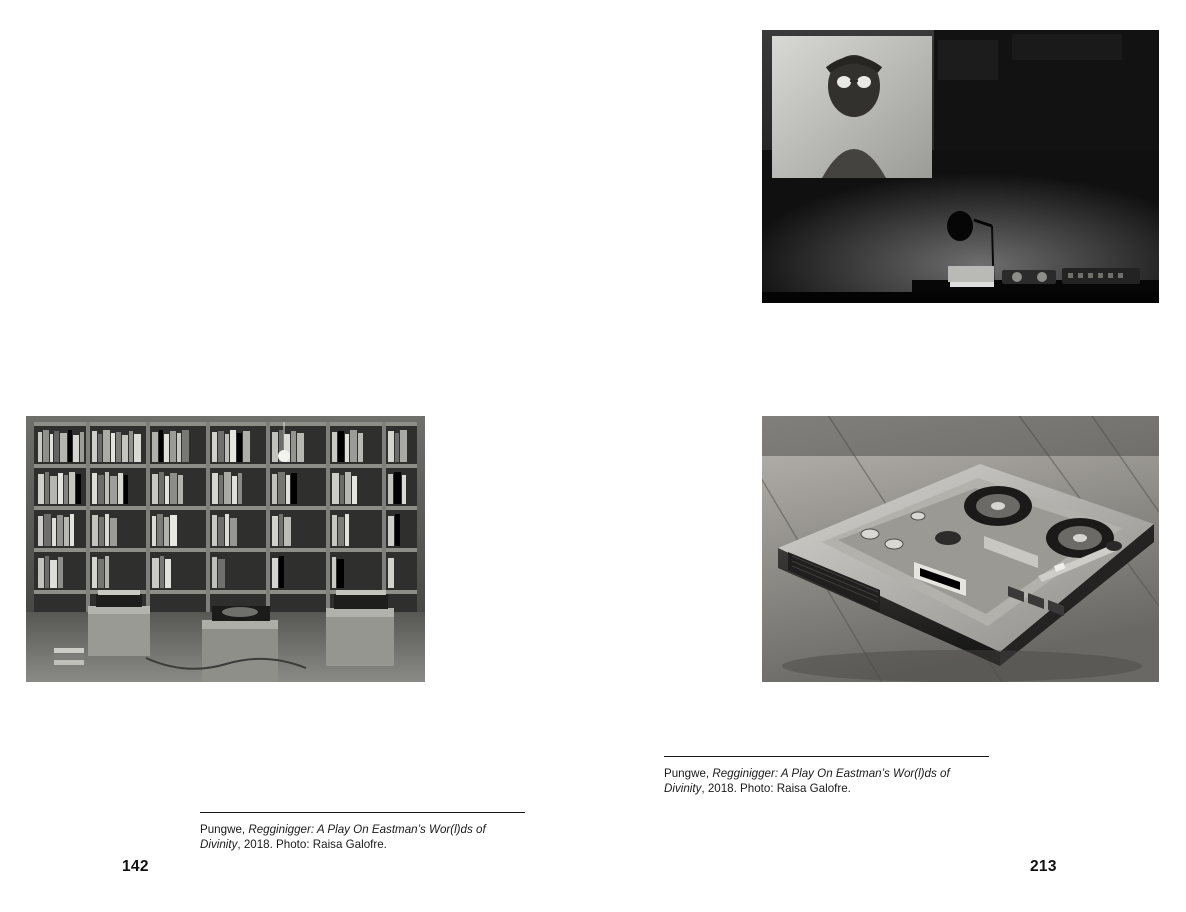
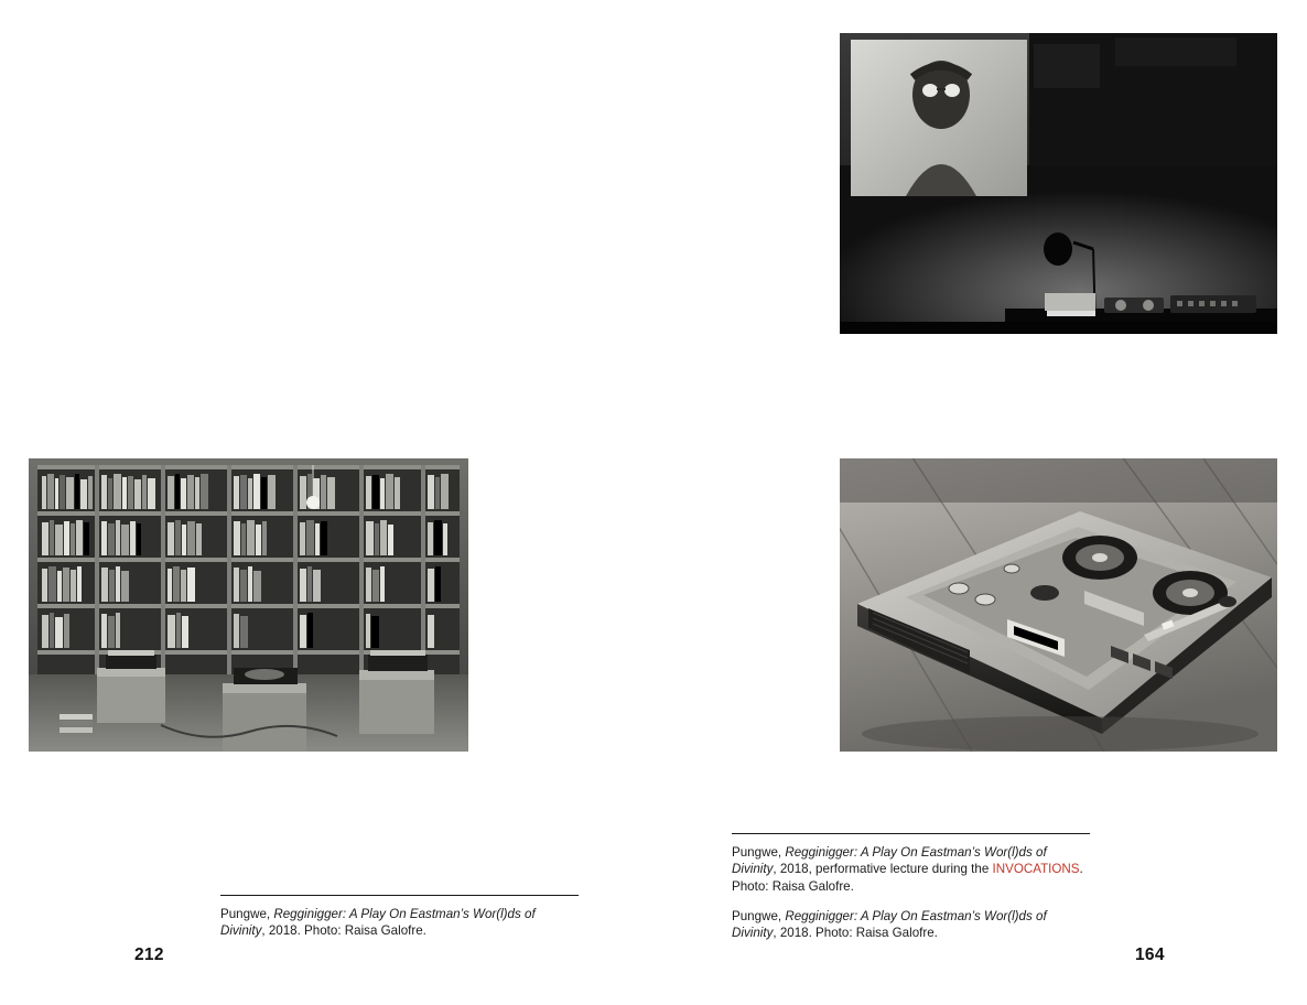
  Pungwe, Regginigger: A Play On Eastman’s Wor(l)ds of Divinity, 2018. Photo: Raisa Galofre.
+ Pungwe, Regginigger: A Play On Eastman’s Wor(l)ds of Divinity, 2018, performative lecture during the INVOCATIONS. Photo: Raisa Galofre.
  Pungwe, Regginigger: A Play On Eastman’s Wor(l)ds of Divinity, 2018. Photo: Raisa Galofre.
- 142
+ 212
- 213
+ 164
